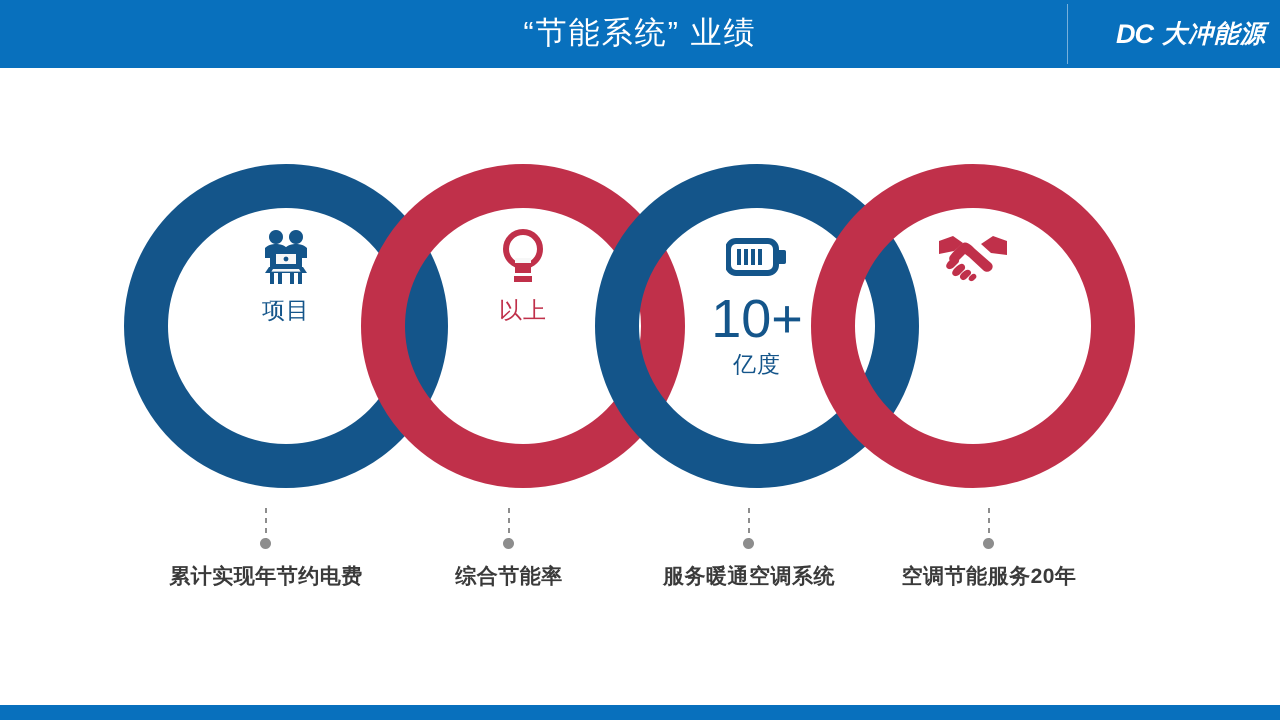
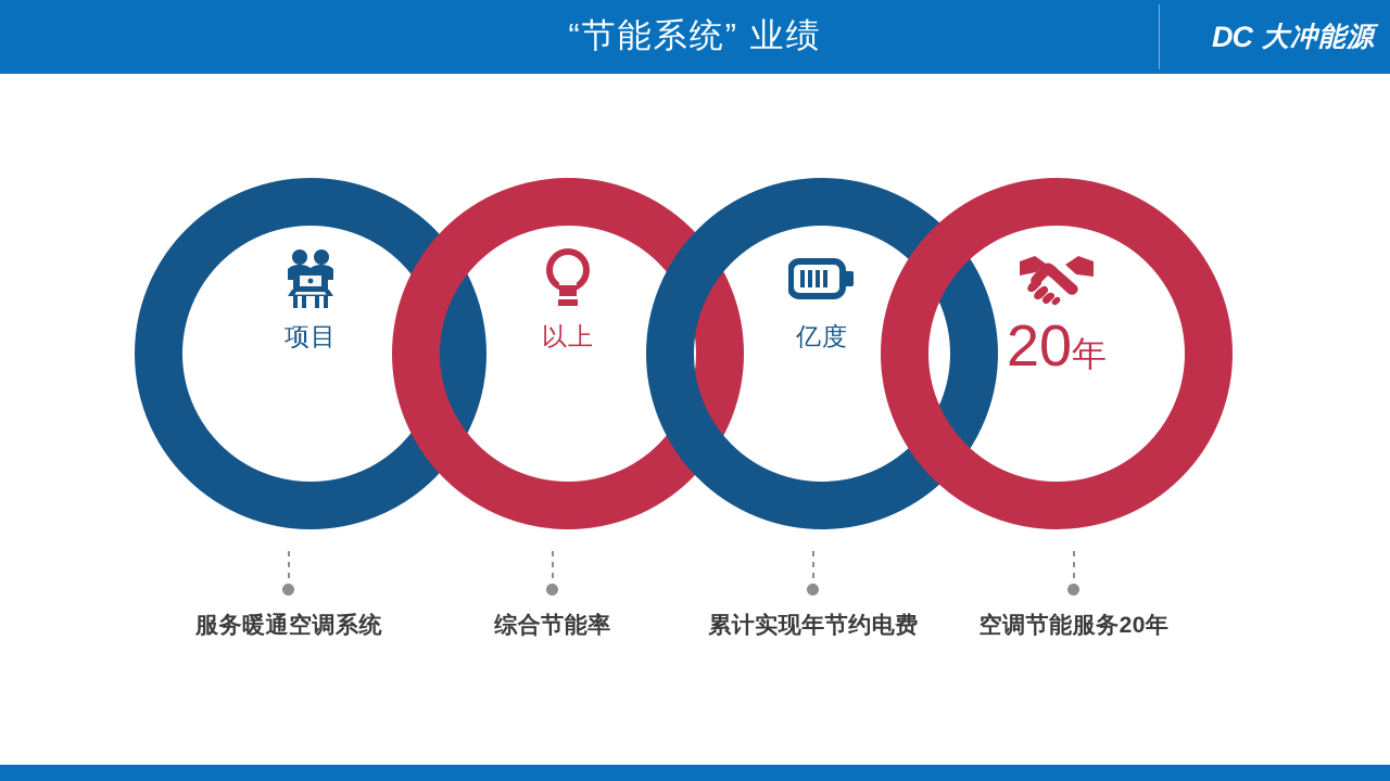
  “节能系统” 业绩
  DC
  大冲能源
  项目
  以上
- 10+
  亿度
+ 20
+ 年
- 累计实现年节约电费
+ 服务暖通空调系统
  综合节能率
- 服务暖通空调系统
+ 累计实现年节约电费
  空调节能服务20年
